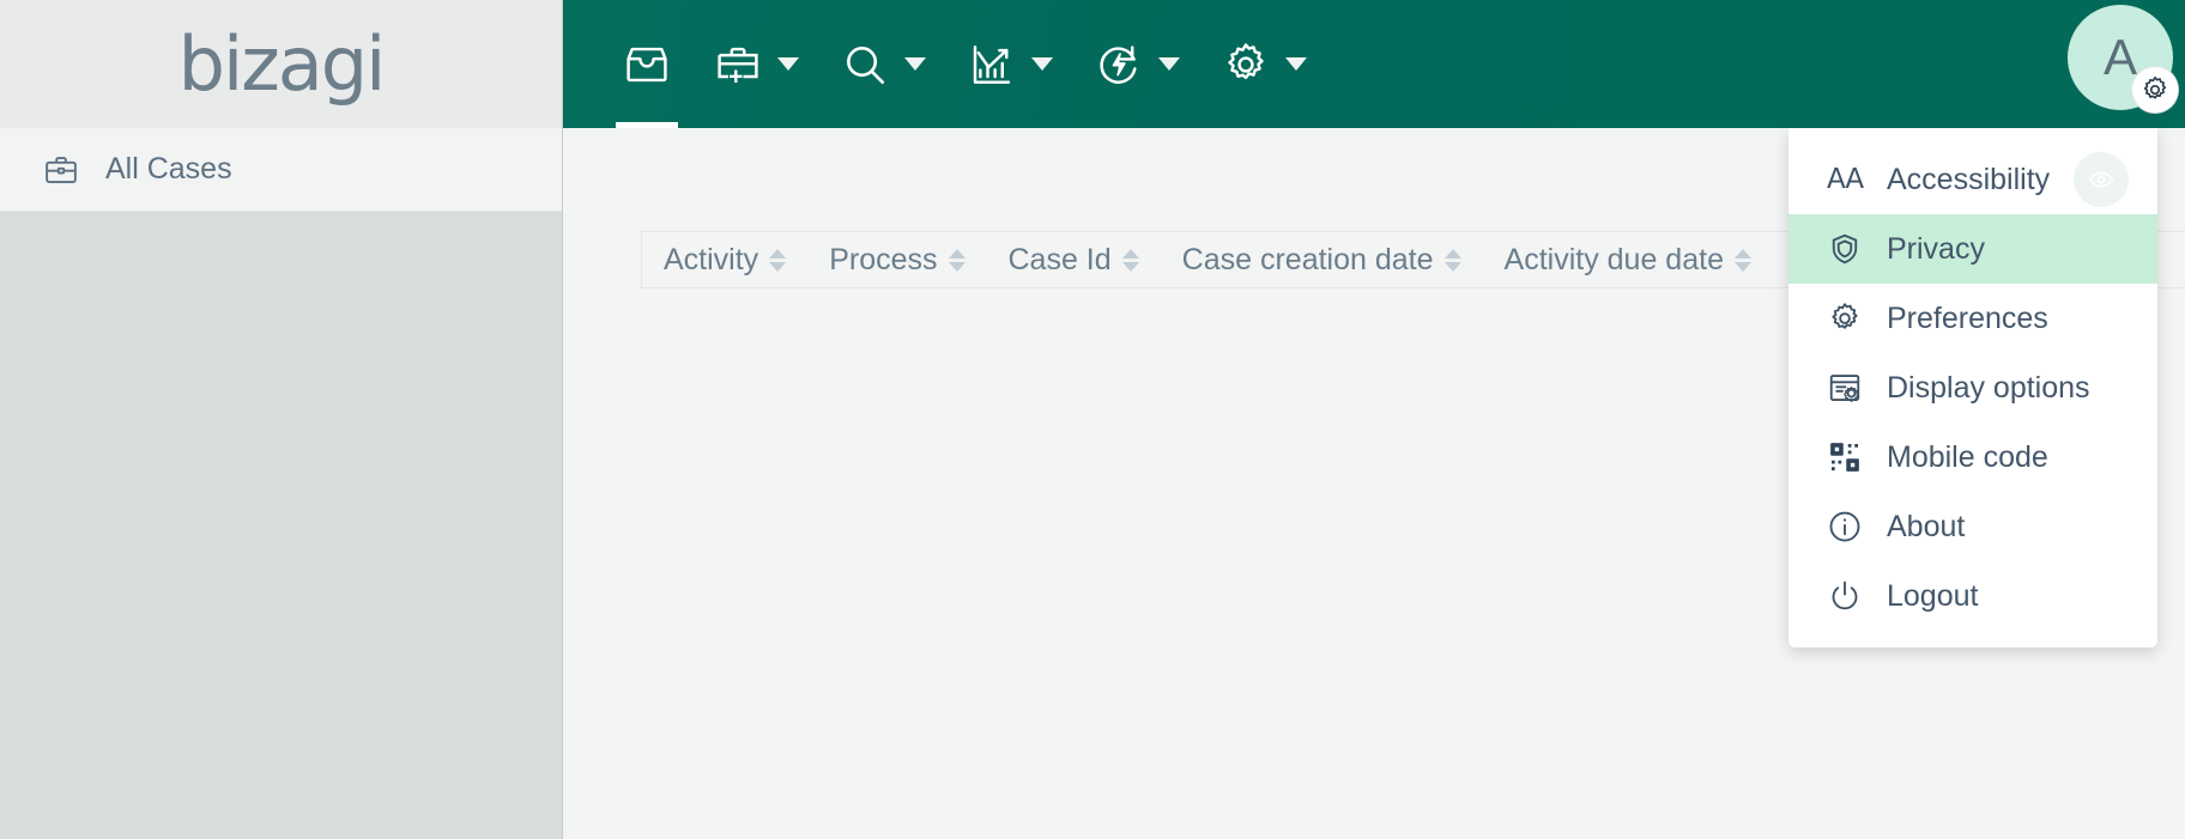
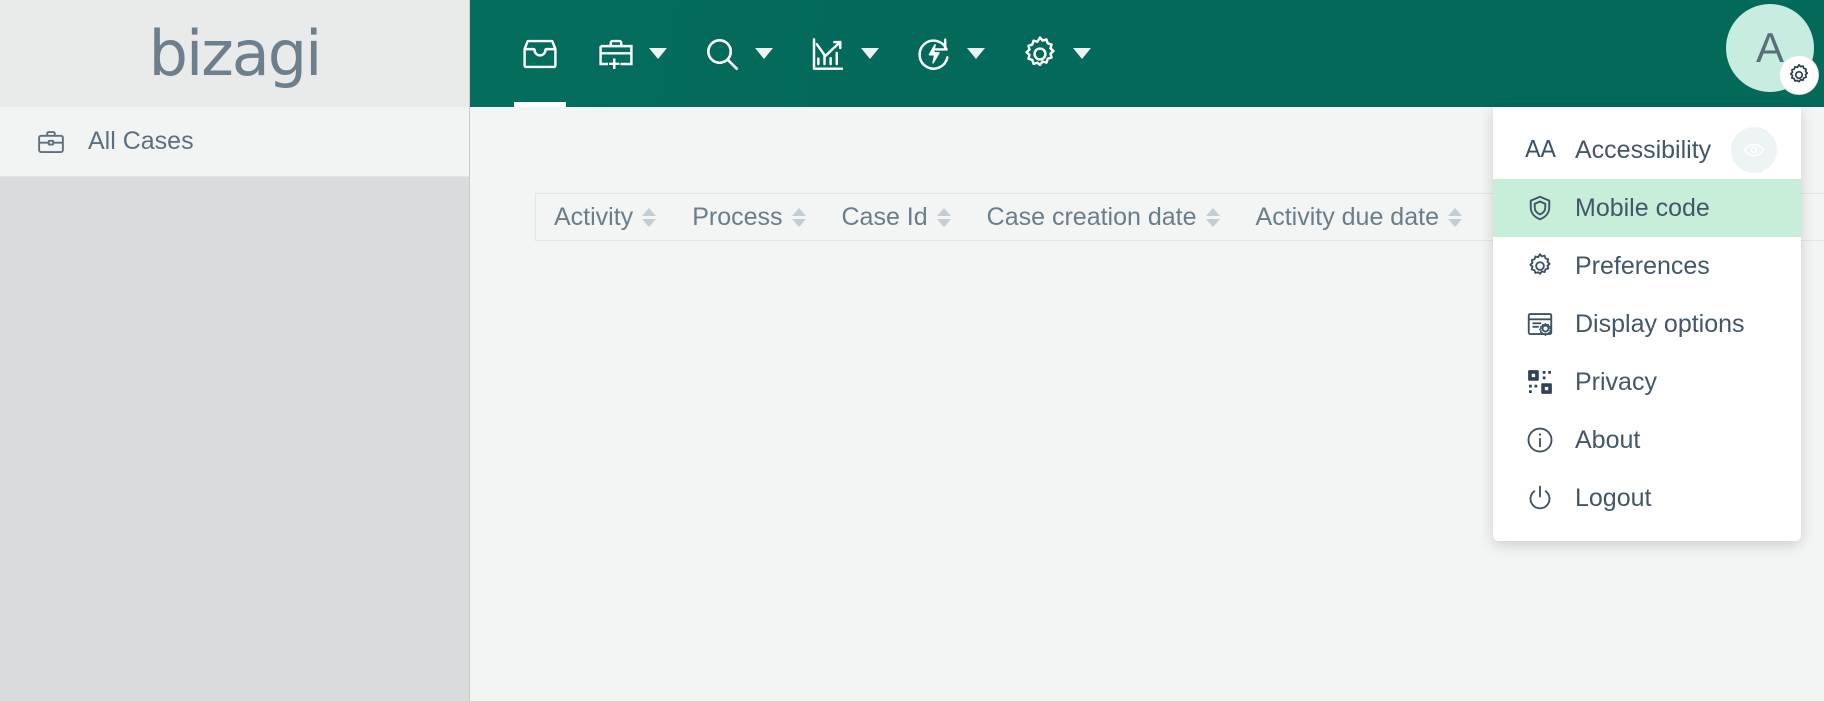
  bizagi
  All Cases
  A
  Activity
  Process
  Case Id
  Case creation date
  Activity due date
  AA
  Accessibility
- Privacy
+ Mobile code
  Preferences
  Display options
- Mobile code
+ Privacy
  About
  Logout
